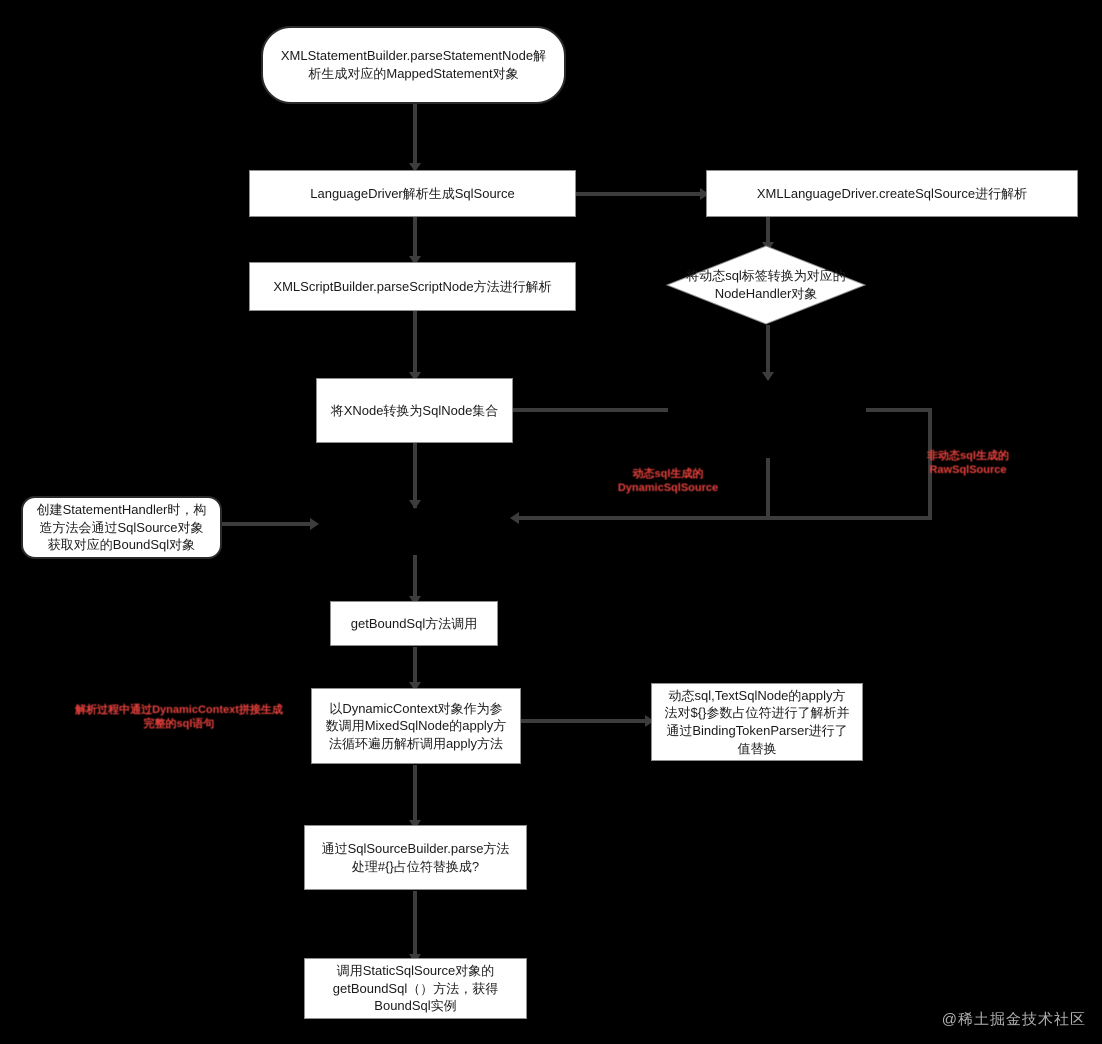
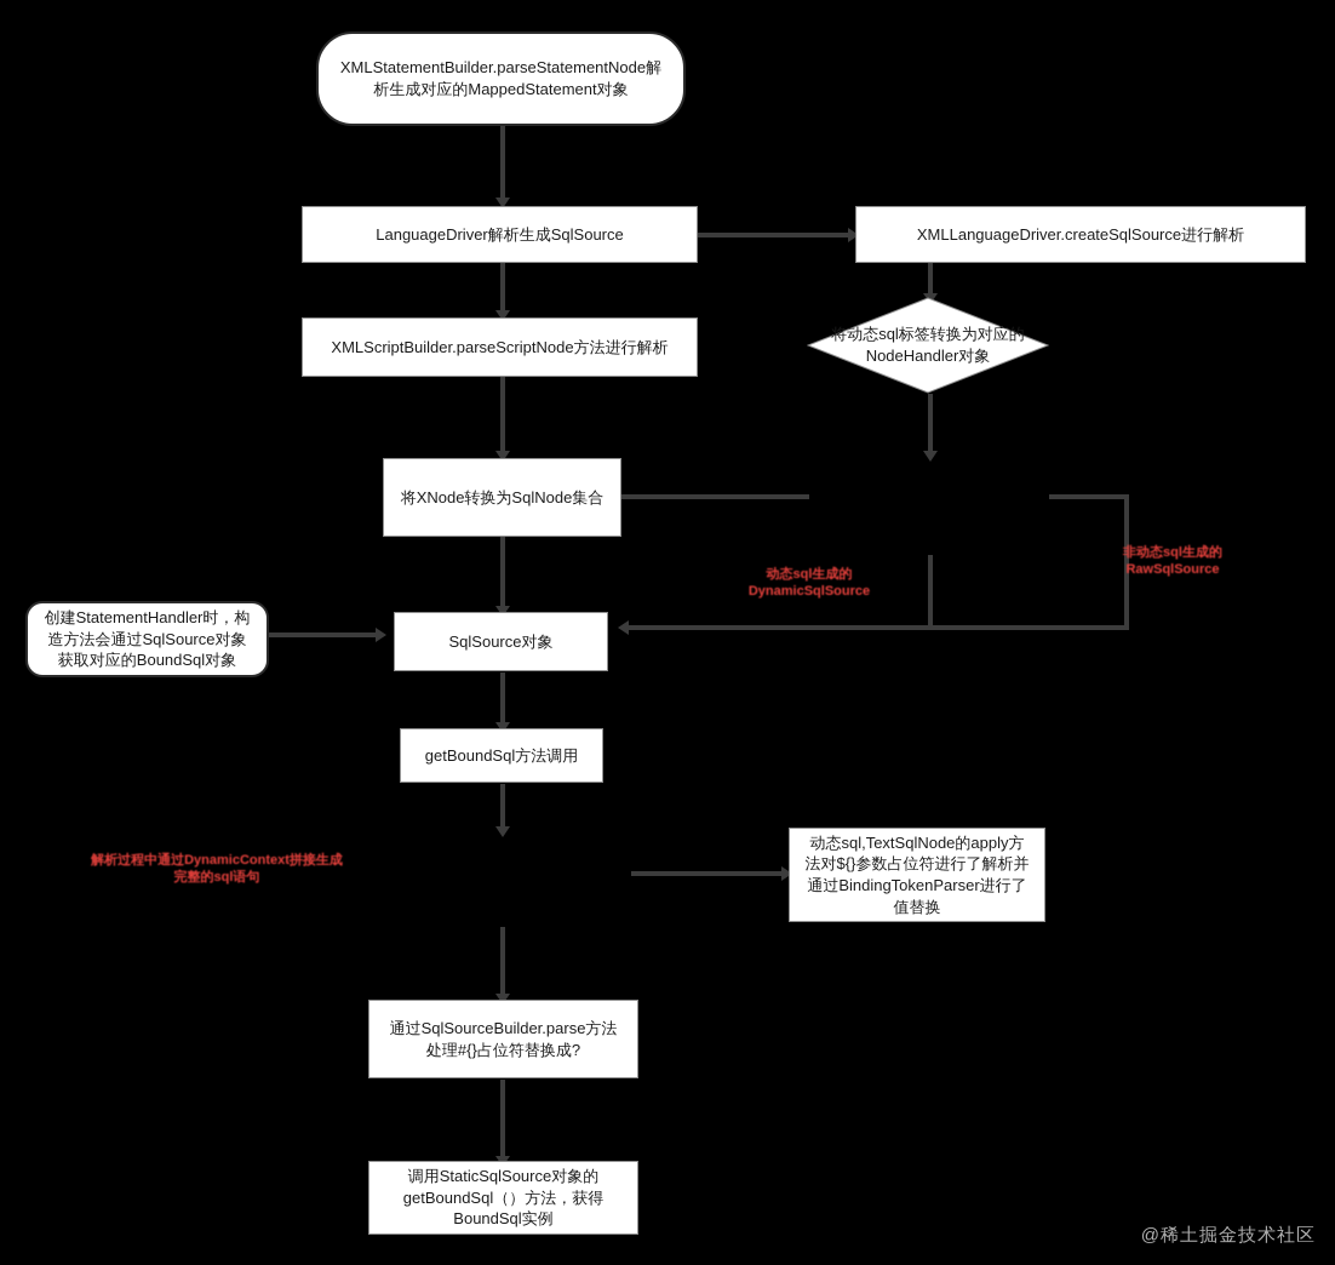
  XMLStatementBuilder.parseStatementNode解
  析生成对应的MappedStatement对象
  LanguageDriver解析生成SqlSource
  XMLLanguageDriver.createSqlSource进行解析
  XMLScriptBuilder.parseScriptNode方法进行解析
  将动态sql标签转换为对应的
  NodeHandler对象
  将XNode转换为SqlNode集合
  创建StatementHandler时，构
  造方法会通过SqlSource对象
  获取对应的BoundSql对象
+ SqlSource对象
  getBoundSql方法调用
- 以DynamicContext对象作为参
- 数调用MixedSqlNode的apply方
- 法循环遍历解析调用apply方法
  动态sql,TextSqlNode的apply方
  法对${}参数占位符进行了解析并
  通过BindingTokenParser进行了
  值替换
  通过SqlSourceBuilder.parse方法
  处理#{}占位符替换成?
  调用StaticSqlSource对象的
  getBoundSql（）方法，获得
  BoundSql实例
  动态sql生成的
  DynamicSqlSource
  非动态sql生成的
  RawSqlSource
  解析过程中通过DynamicContext拼接生成
  完整的sql语句
  @稀土掘金技术社区
